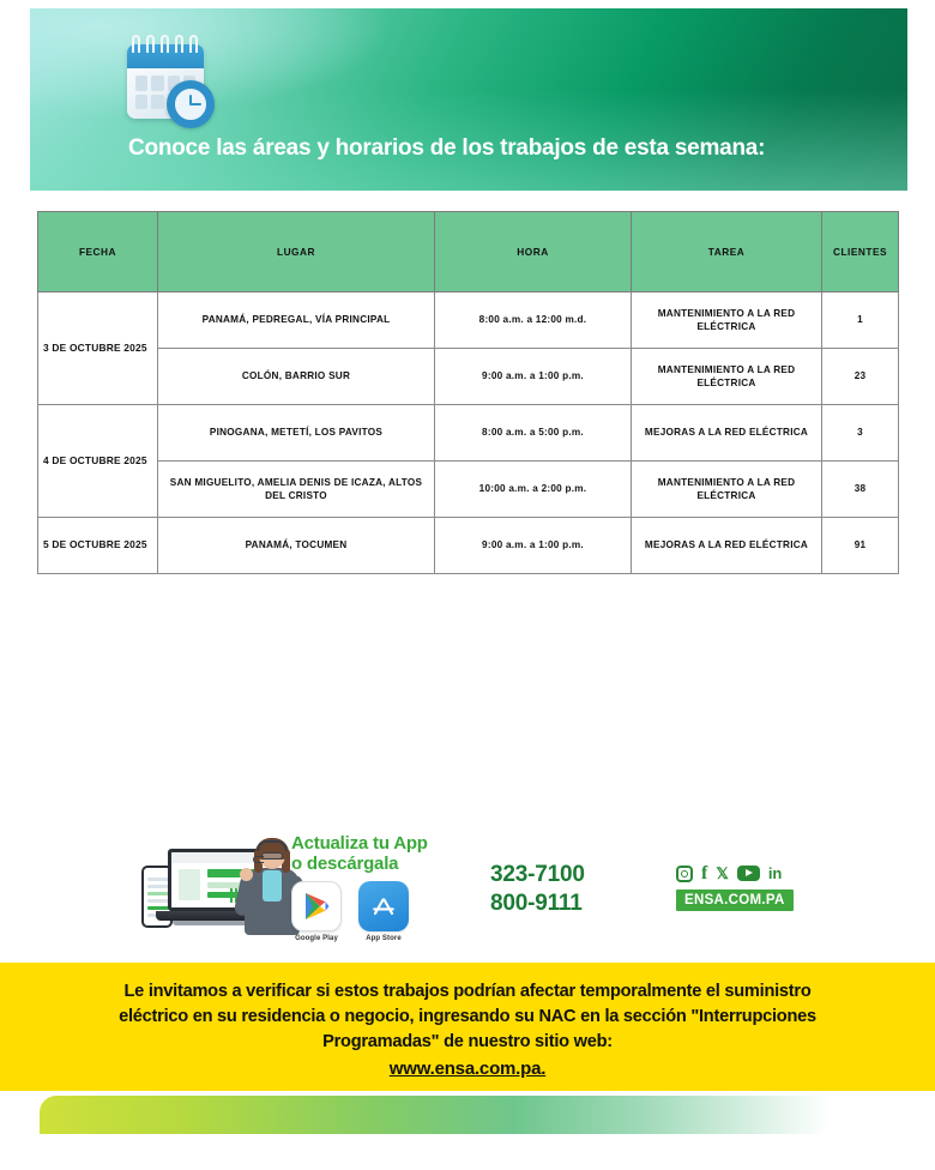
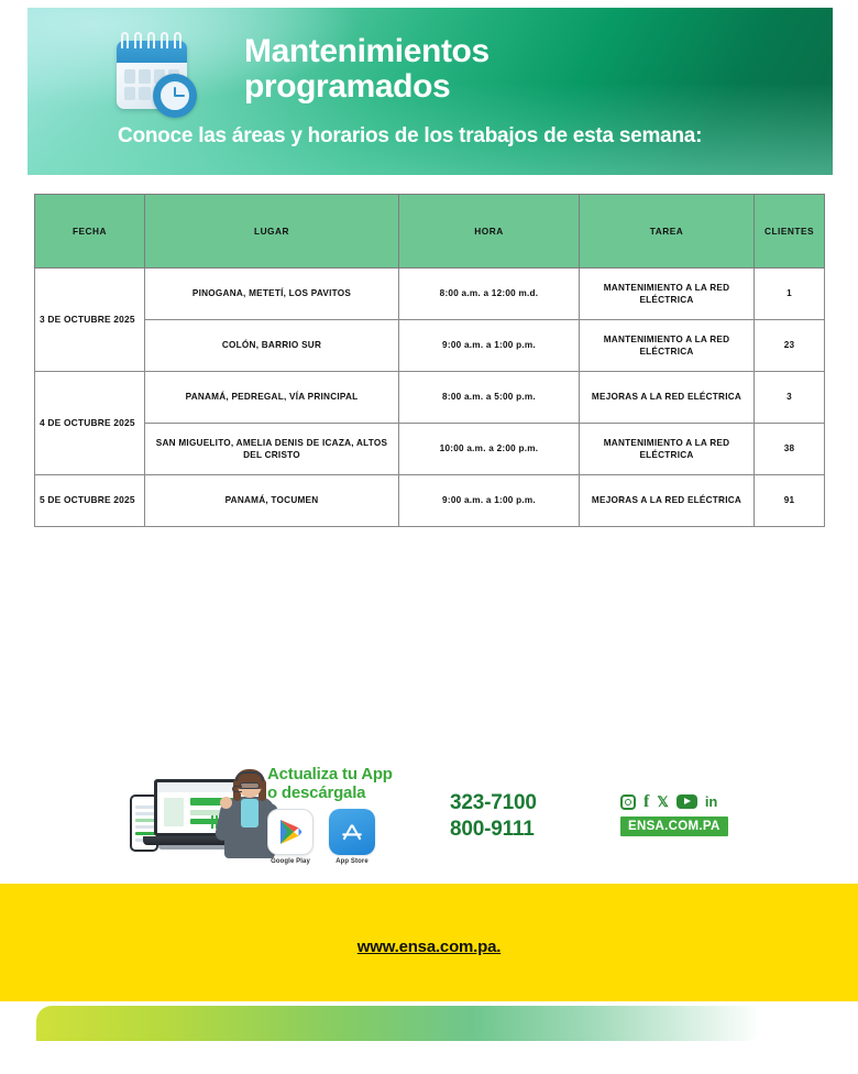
+ Mantenimientos
+ programados
  Conoce las áreas y horarios de los trabajos de esta semana:
  FECHA	LUGAR	HORA	TAREA	CLIENTES
- 3 DE OCTUBRE 2025	PANAMÁ, PEDREGAL, VÍA PRINCIPAL	8:00 a.m. a 12:00 m.d.	MANTENIMIENTO A LA RED ELÉCTRICA	1
+ 3 DE OCTUBRE 2025	PINOGANA, METETÍ, LOS PAVITOS	8:00 a.m. a 12:00 m.d.	MANTENIMIENTO A LA RED ELÉCTRICA	1
  COLÓN, BARRIO SUR	9:00 a.m. a 1:00 p.m.	MANTENIMIENTO A LA RED ELÉCTRICA	23
- 4 DE OCTUBRE 2025	PINOGANA, METETÍ, LOS PAVITOS	8:00 a.m. a 5:00 p.m.	MEJORAS A LA RED ELÉCTRICA	3
+ 4 DE OCTUBRE 2025	PANAMÁ, PEDREGAL, VÍA PRINCIPAL	8:00 a.m. a 5:00 p.m.	MEJORAS A LA RED ELÉCTRICA	3
  SAN MIGUELITO, AMELIA DENIS DE ICAZA, ALTOS DEL CRISTO	10:00 a.m. a 2:00 p.m.	MANTENIMIENTO A LA RED ELÉCTRICA	38
  5 DE OCTUBRE 2025	PANAMÁ, TOCUMEN	9:00 a.m. a 1:00 p.m.	MEJORAS A LA RED ELÉCTRICA	91
  Actualiza tu App
  o descárgala
  323-7100
  800-9111
  f
  𝕏
  in
  ENSA.COM.PA
- Le invitamos a verificar si estos trabajos podrían afectar temporalmente el suministro
- eléctrico en su residencia o negocio, ingresando su NAC en la sección "Interrupciones
- Programadas" de nuestro sitio web:
  www.ensa.com.pa.
